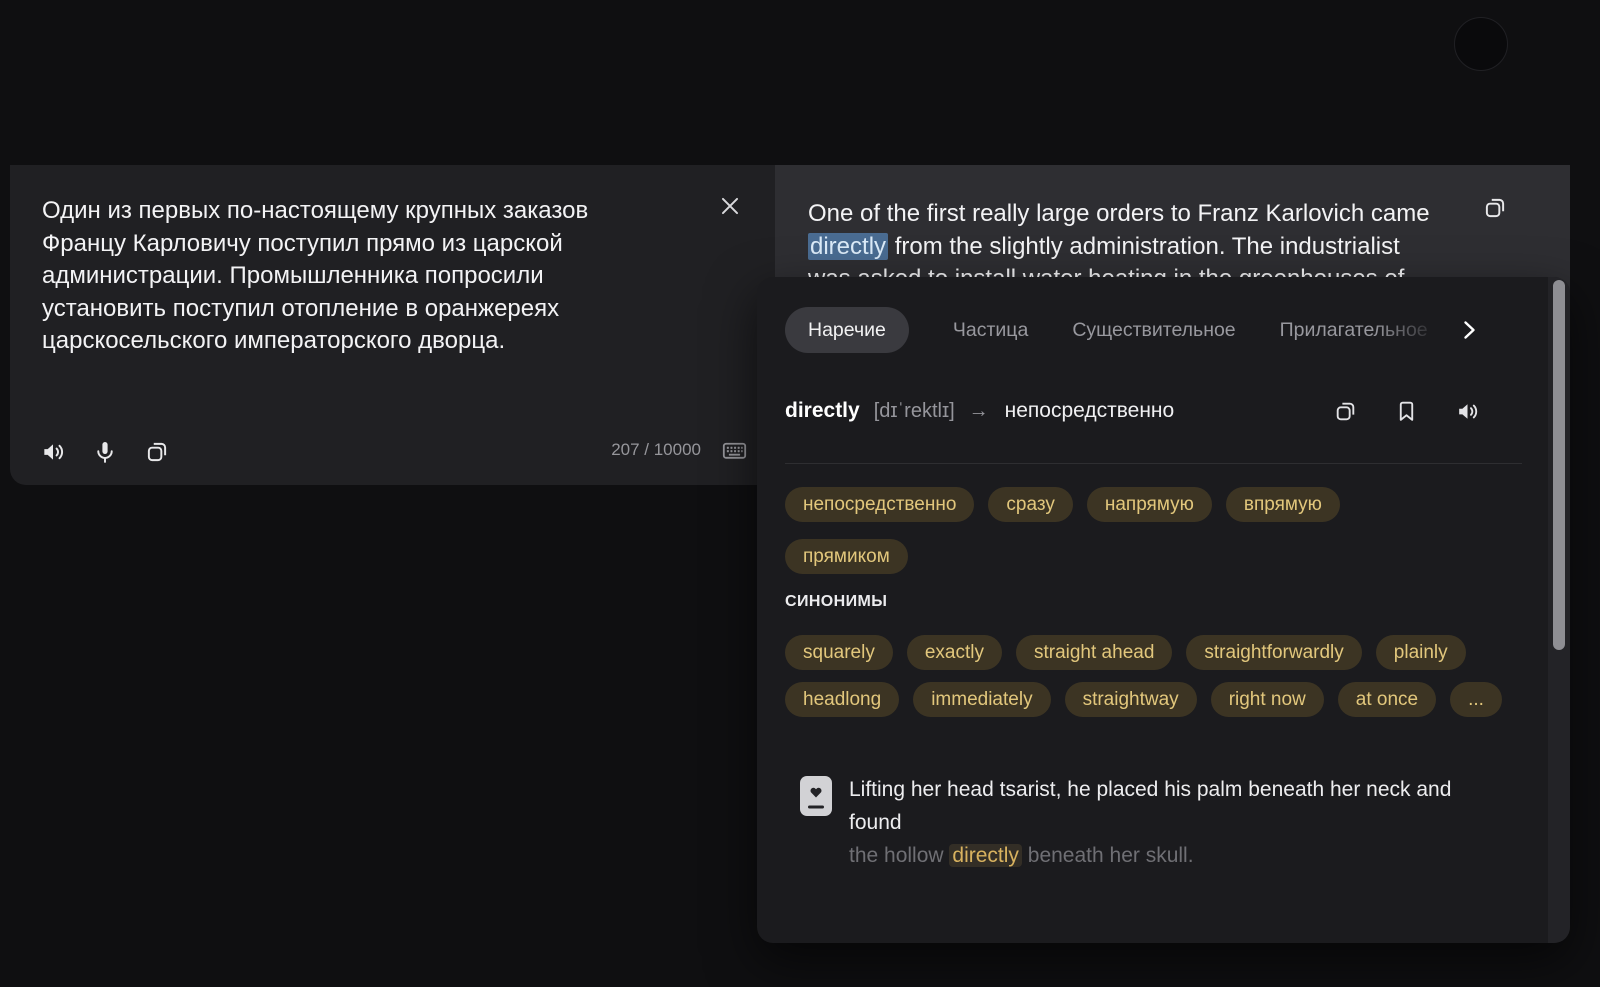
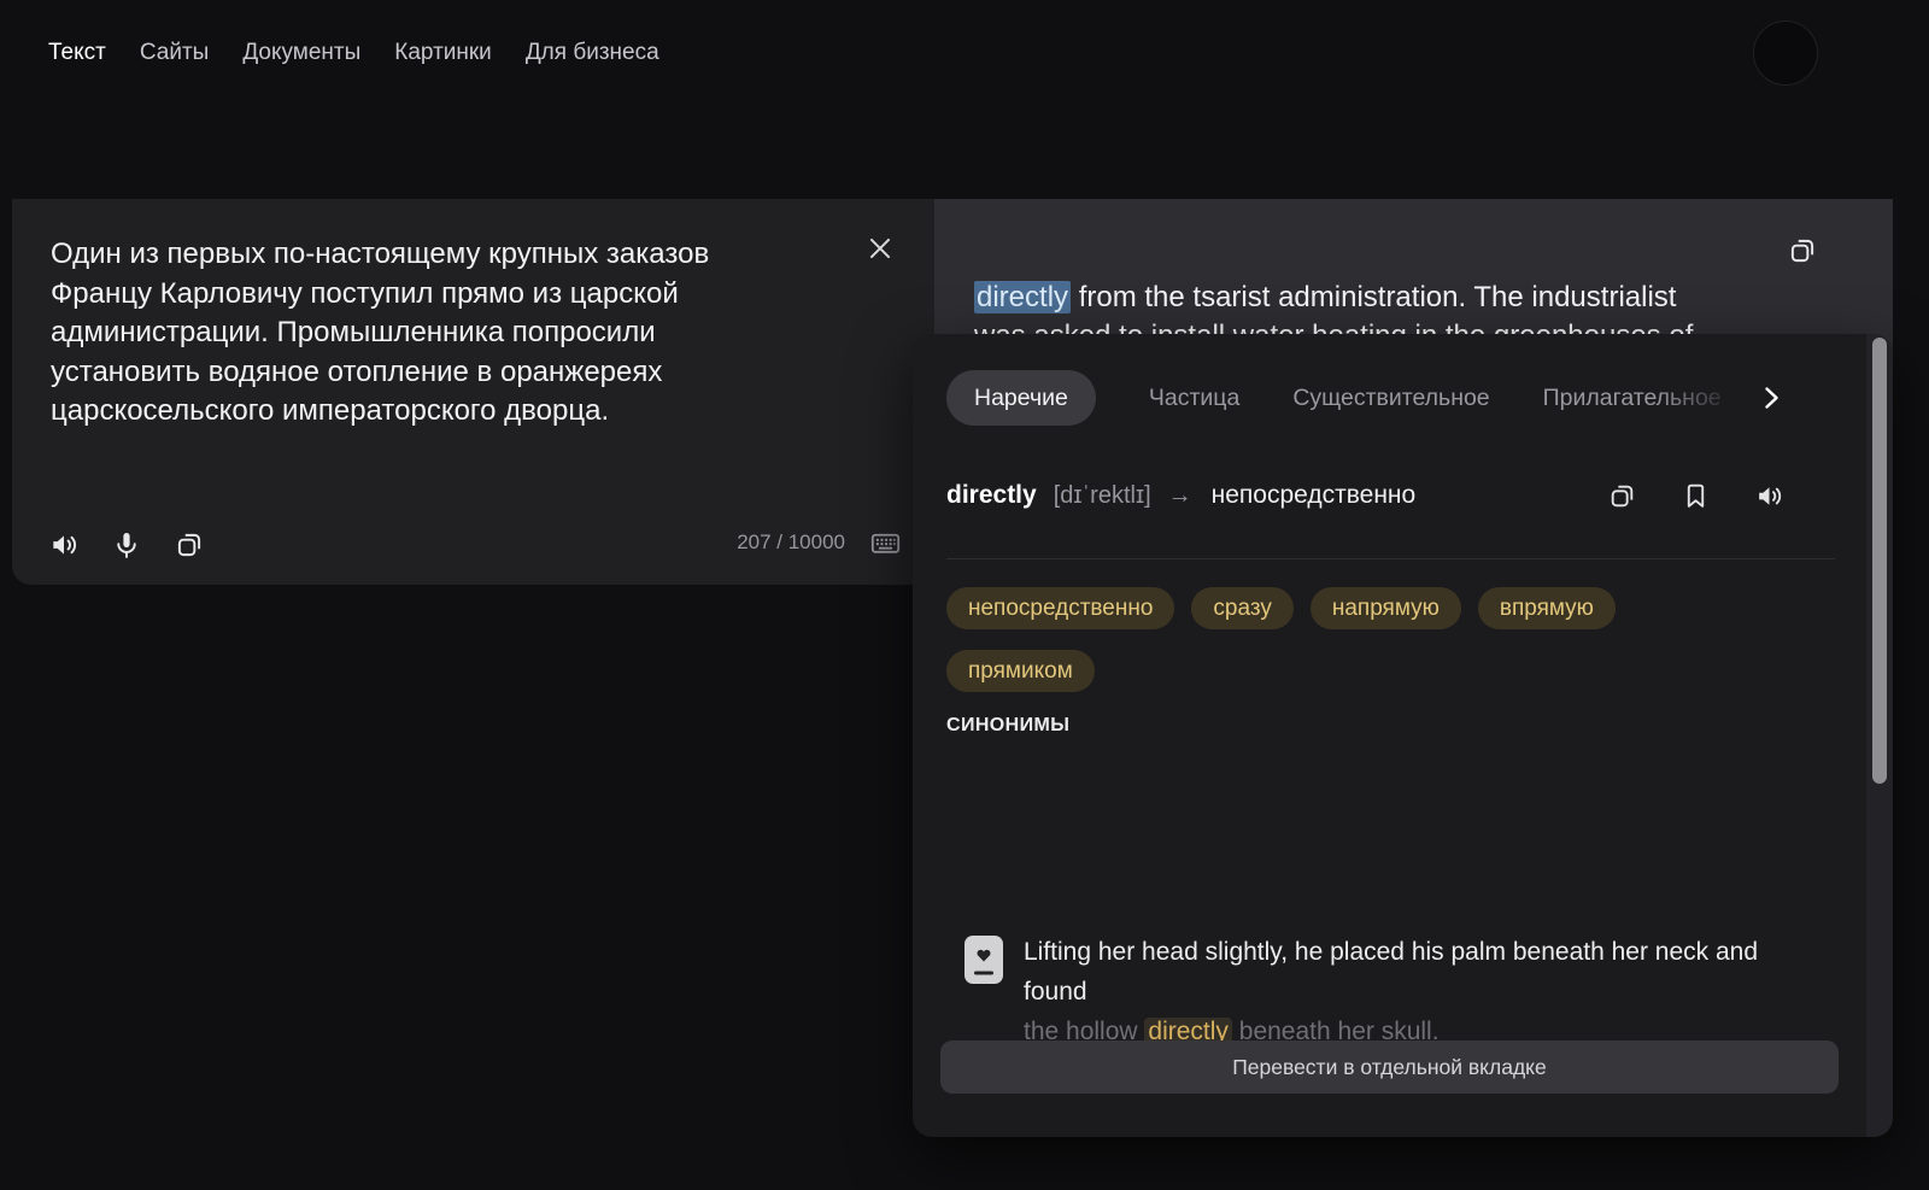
+ Текст
+ Сайты
+ Документы
+ Картинки
+ Для бизнеса
- Один из первых по-настоящему крупных заказов Францу Карловичу поступил прямо из царской администрации. Промышленника попросили установить поступил отопление в оранжереях царскосельского императорского дворца.
+ Один из первых по-настоящему крупных заказов Францу Карловичу поступил прямо из царской администрации. Промышленника попросили установить водяное отопление в оранжереях царскосельского императорского дворца.
  207 / 10000
- One of the first really large orders to Franz Karlovich came
- directly from the slightly administration. The industrialist
+ directly from the tsarist administration. The industrialist
  Наречие
  Частица
  Существительное
  directly
  [dɪˈrektlɪ]
  →
  непосредственно
  непосредственно
  сразу
  напрямую
  впрямую
  прямиком
  СИНОНИМЫ
- squarely
- exactly
- straight ahead
- straightforwardly
- plainly
- headlong
- immediately
- straightway
- right now
- at once
- ...
- Lifting her head tsarist, he placed his palm beneath her neck and found
+ Lifting her head slightly, he placed his palm beneath her neck and found
  the hollow directly beneath her skull.
+ Перевести в отдельной вкладке
